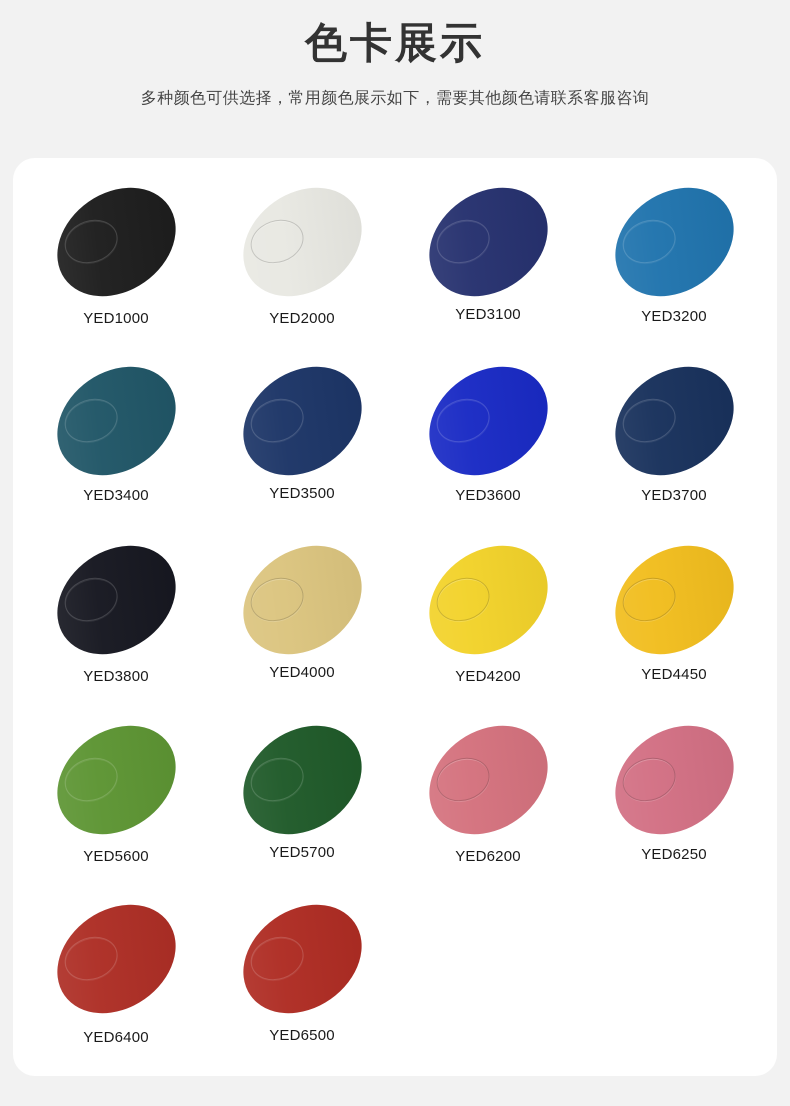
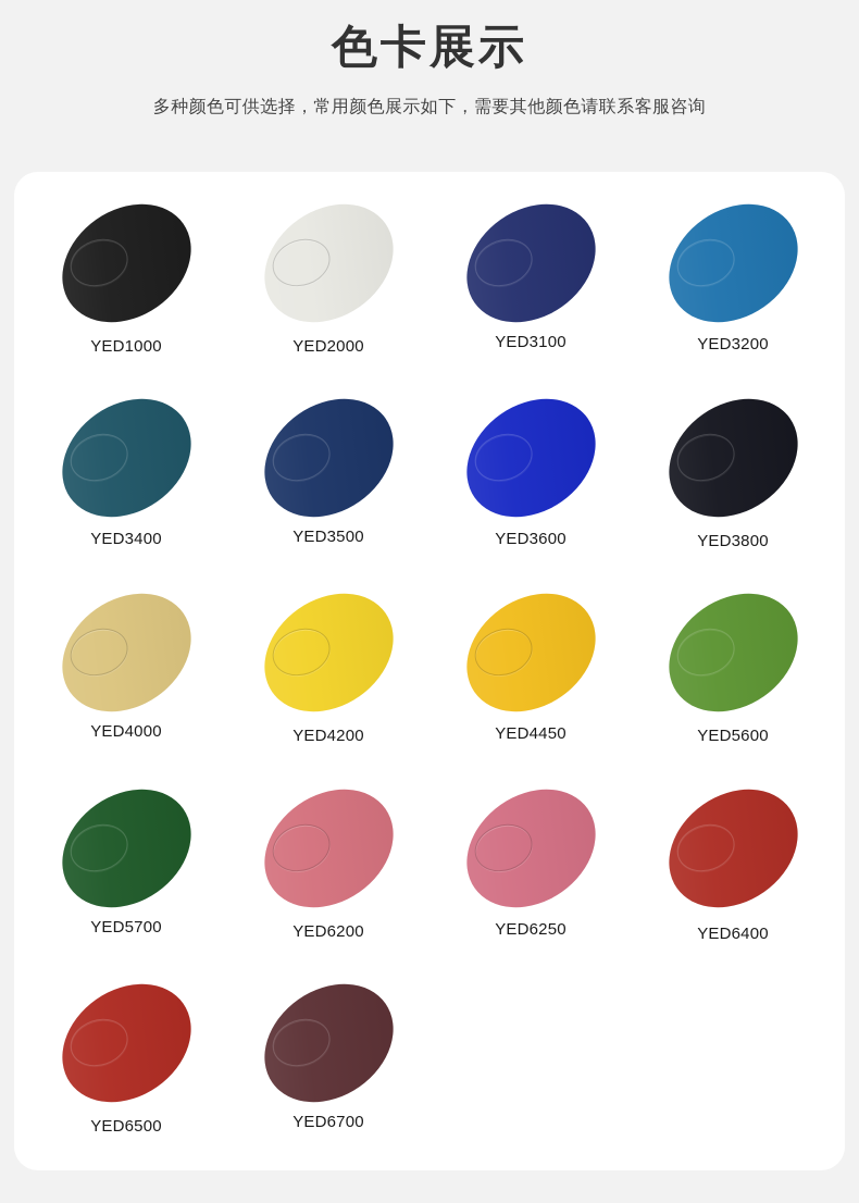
  色卡展示
  多种颜色可供选择，常用颜色展示如下，需要其他颜色请联系客服咨询
  YED1000
  YED2000
  YED3100
  YED3200
  YED3400
  YED3500
  YED3600
- YED3700
  YED3800
  YED4000
  YED4200
  YED4450
  YED5600
  YED5700
  YED6200
  YED6250
  YED6400
  YED6500
+ YED6700
